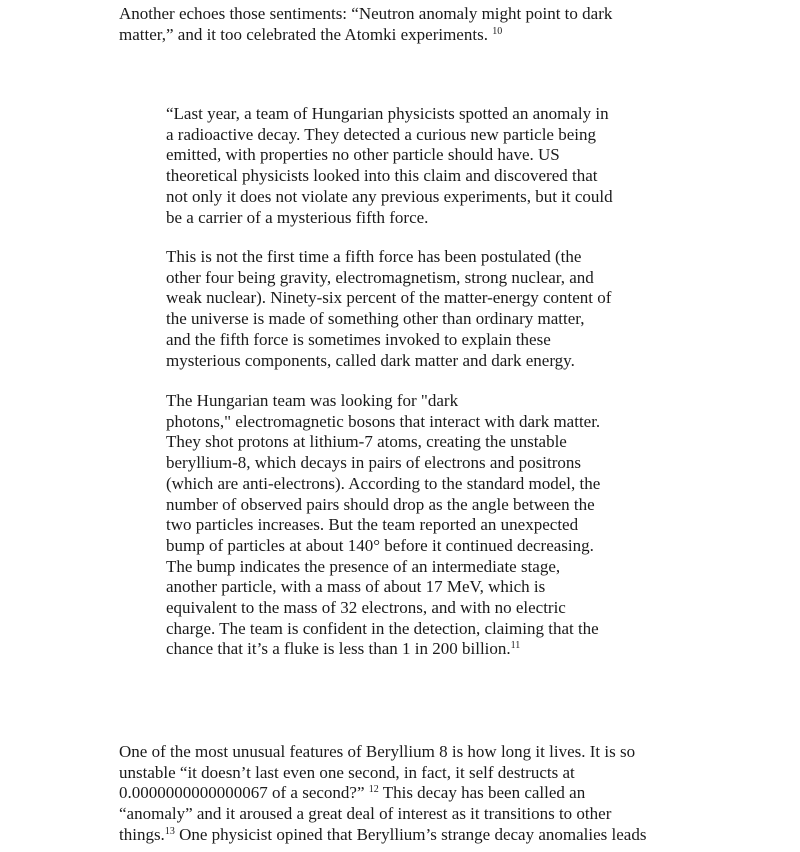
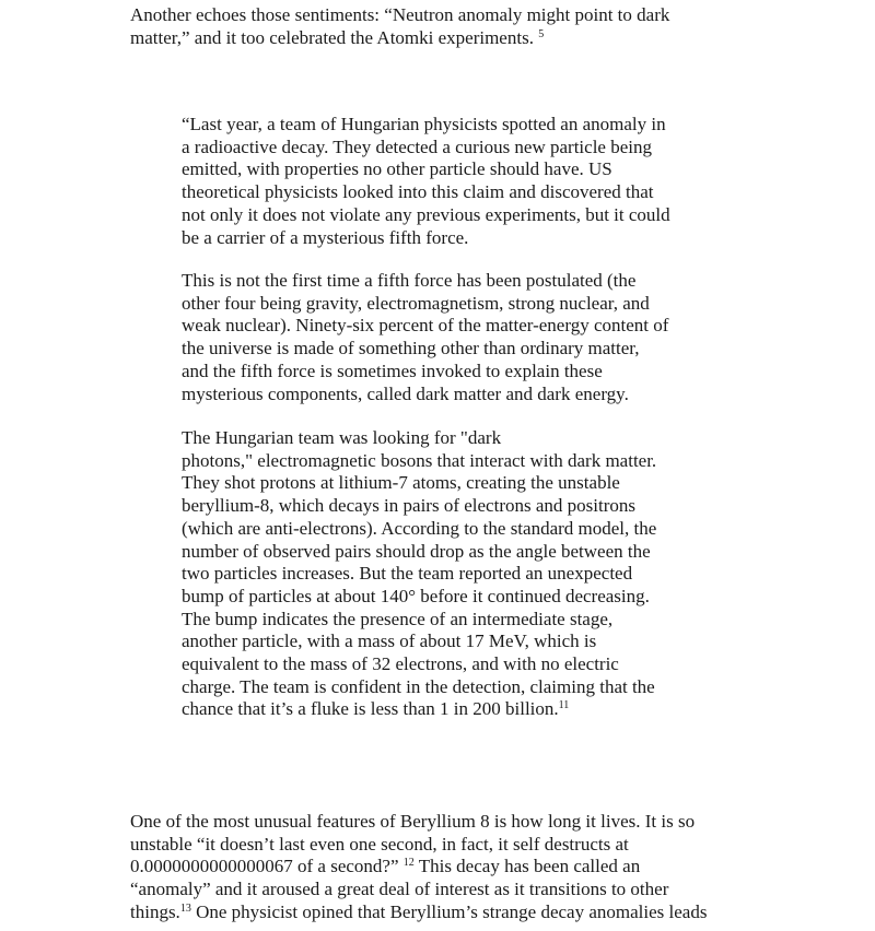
  Another echoes those sentiments: “Neutron anomaly might point to dark
- matter,” and it too celebrated the Atomki experiments. 10
+ matter,” and it too celebrated the Atomki experiments. 5
  “Last year, a team of Hungarian physicists spotted an anomaly in
  a radioactive decay. They detected a curious new particle being
  emitted, with properties no other particle should have. US
  theoretical physicists looked into this claim and discovered that
  not only it does not violate any previous experiments, but it could
  be a carrier of a mysterious fifth force.
  This is not the first time a fifth force has been postulated (the
  other four being gravity, electromagnetism, strong nuclear, and
  weak nuclear). Ninety-six percent of the matter-energy content of
  the universe is made of something other than ordinary matter,
  and the fifth force is sometimes invoked to explain these
  mysterious components, called dark matter and dark energy.
  The Hungarian team was looking for "dark
  photons," electromagnetic bosons that interact with dark matter.
  They shot protons at lithium-7 atoms, creating the unstable
  beryllium-8, which decays in pairs of electrons and positrons
  (which are anti-electrons). According to the standard model, the
  number of observed pairs should drop as the angle between the
  two particles increases. But the team reported an unexpected
  bump of particles at about 140° before it continued decreasing.
  The bump indicates the presence of an intermediate stage,
  another particle, with a mass of about 17 MeV, which is
  equivalent to the mass of 32 electrons, and with no electric
  charge. The team is confident in the detection, claiming that the
  chance that it’s a fluke is less than 1 in 200 billion.11
  One of the most unusual features of Beryllium 8 is how long it lives. It is so
  unstable “it doesn’t last even one second, in fact, it self destructs at
  0.0000000000000067 of a second?” 12 This decay has been called an
  “anomaly” and it aroused a great deal of interest as it transitions to other
  things.13 One physicist opined that Beryllium’s strange decay anomalies leads
